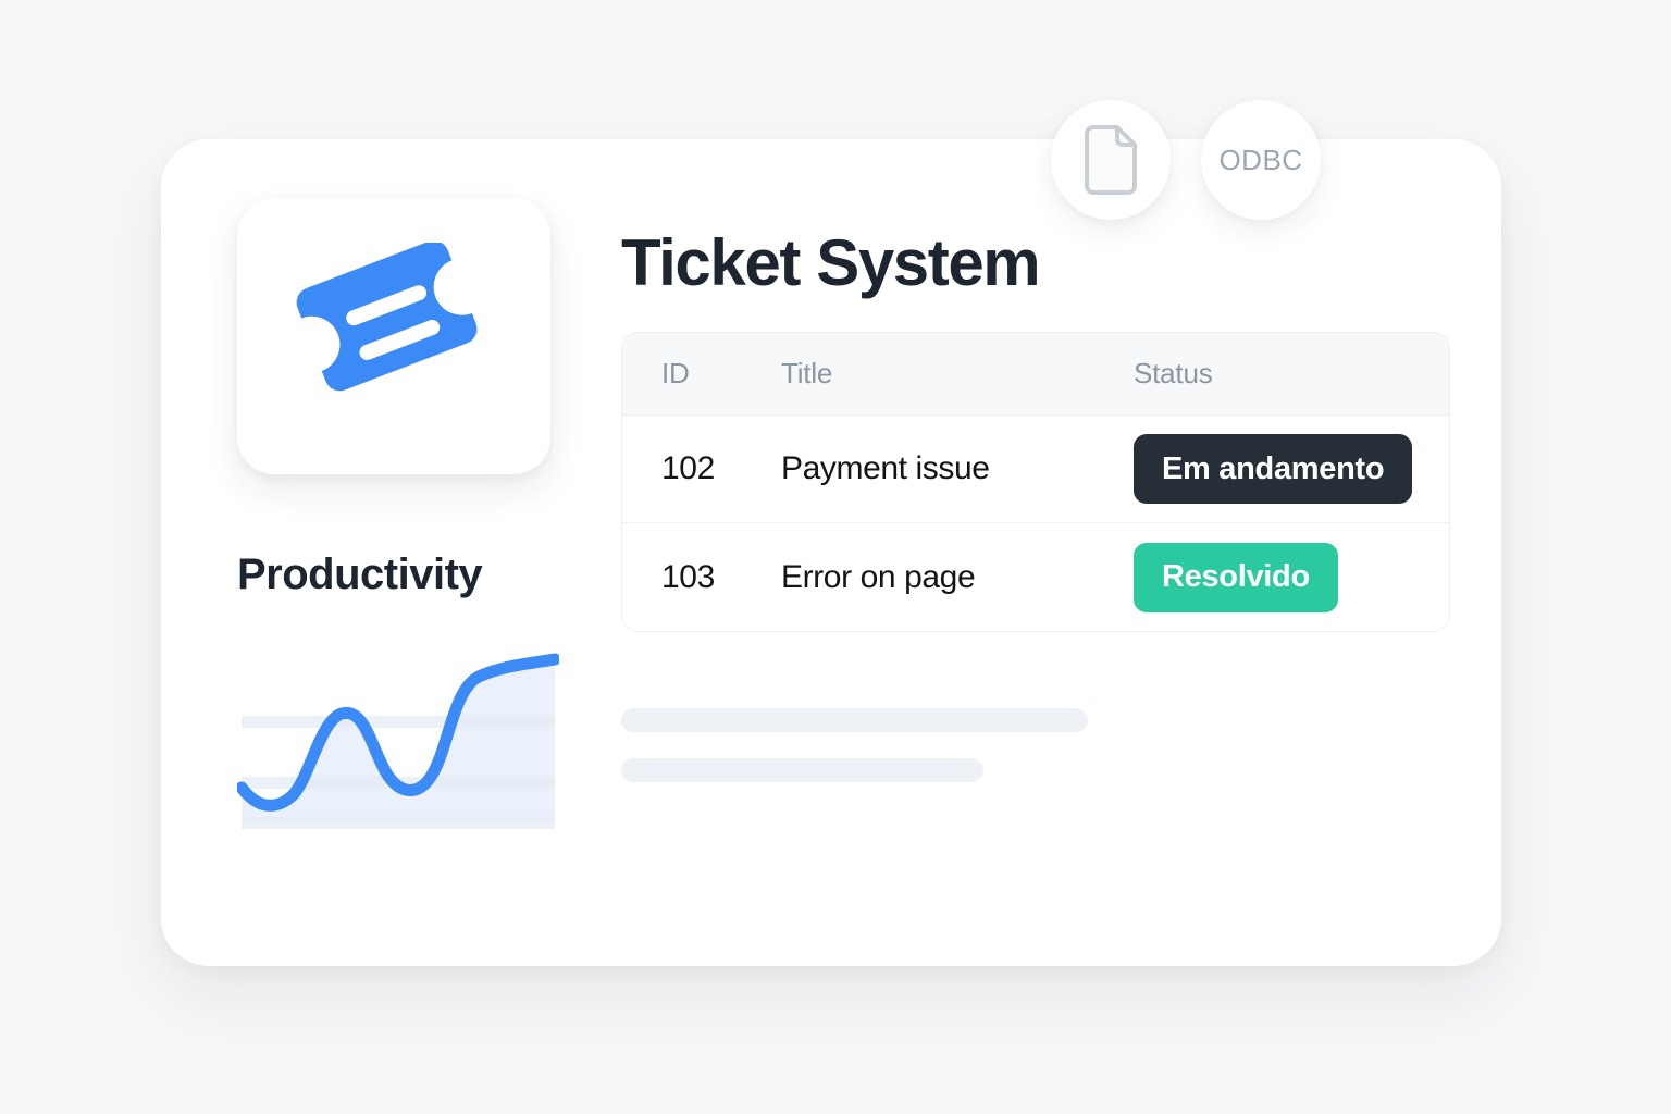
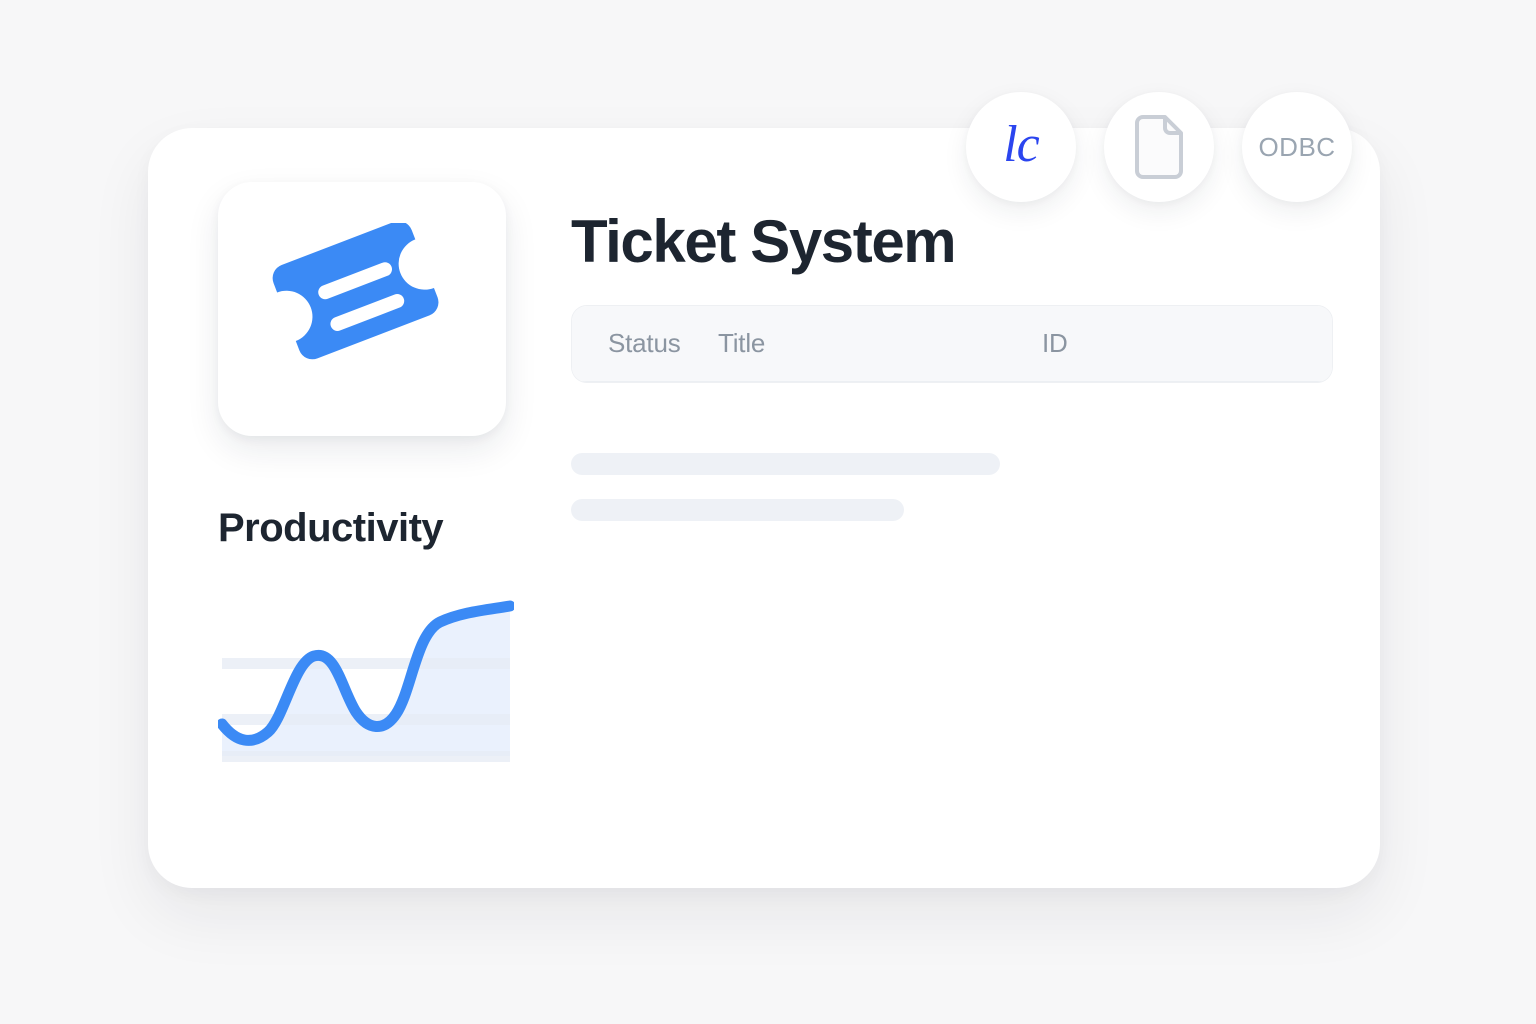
+ lc
  ODBC
  Productivity
  Ticket System
- ID
+ Status
  Title
- Status
+ ID
- 102
- Payment issue
- Em andamento
- 103
- Error on page
- Resolvido
